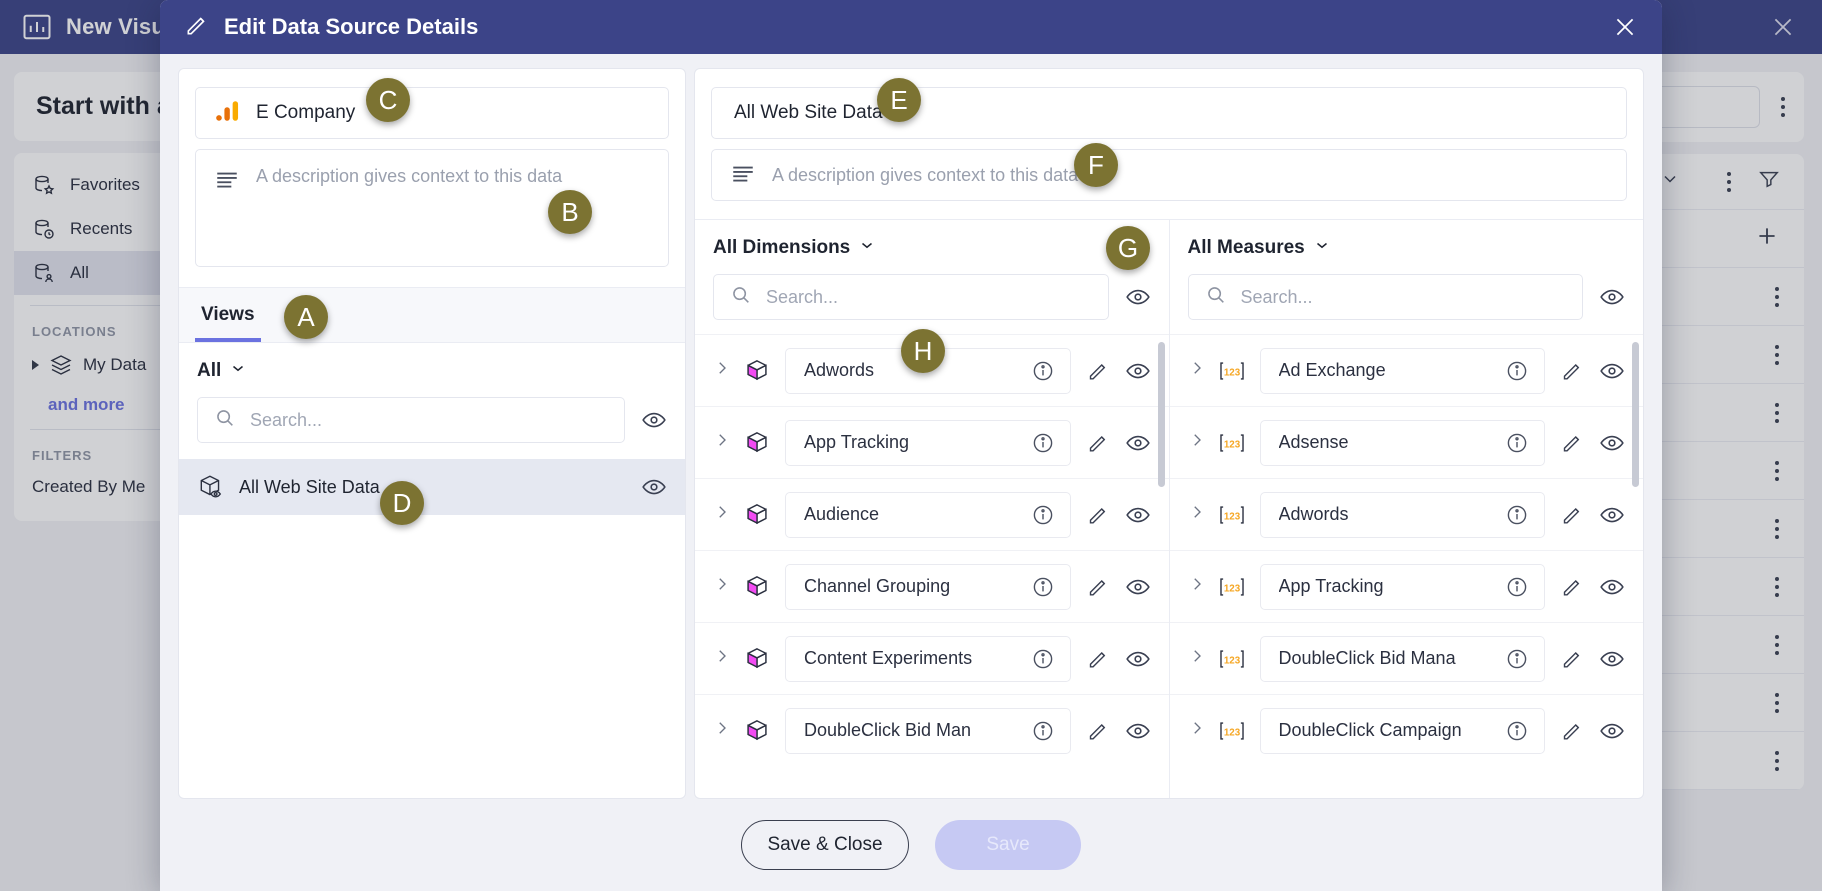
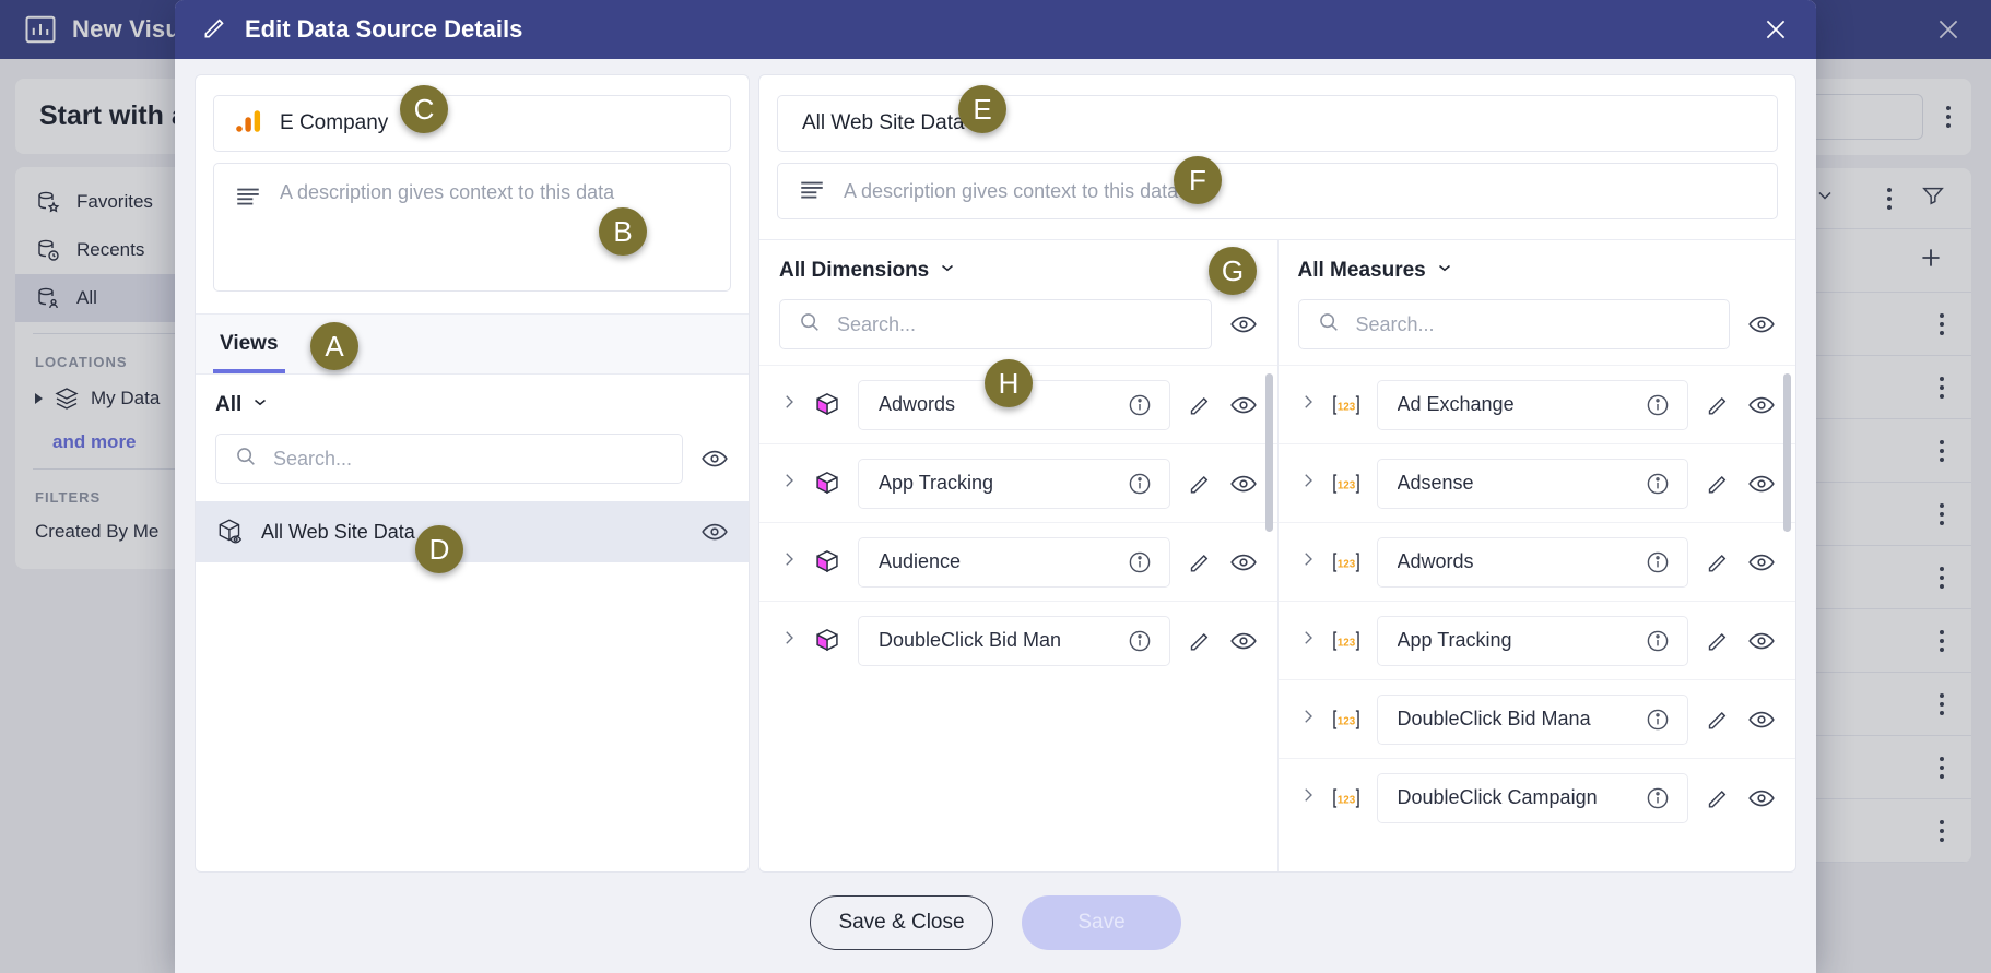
  Start with
  Favorites
  Recents
  All
  LOCATIONS
  My Data
  and more
  FILTERS
  Created By Me
  Edit Data Source Details
  E Company
  A description gives context to this data
  Views
  All
  Search...
  All Web Site Data
  All Web Site Data
  A description gives context to this data
  All Dimensions
  Search...
  Adwords
  App Tracking
  Audience
- Channel Grouping
- Content Experiments
  DoubleClick Bid Man
  All Measures
  Search...
  123
  Ad Exchange
  123
  Adsense
  123
  Adwords
  123
  App Tracking
  123
  DoubleClick Bid Mana
  123
  DoubleClick Campaign
  Save & Close
  Save
  C
  B
  A
  D
  E
  F
  G
  H
